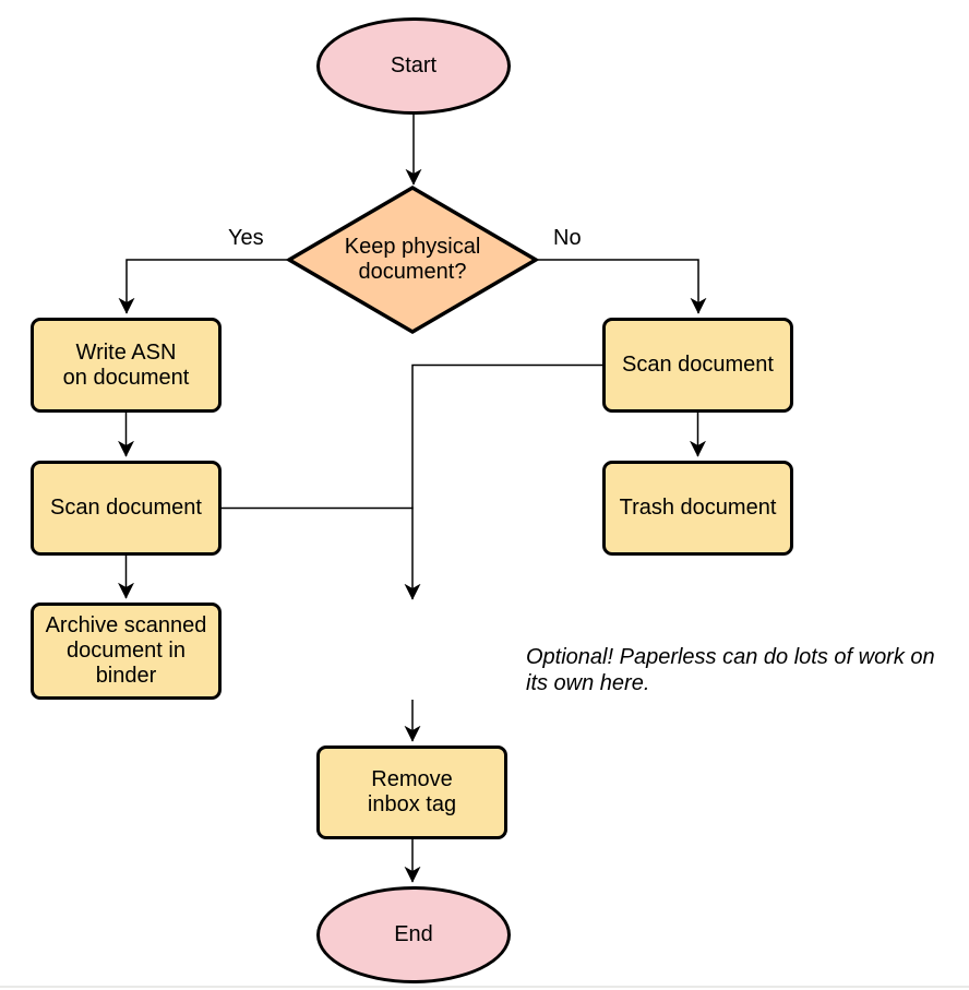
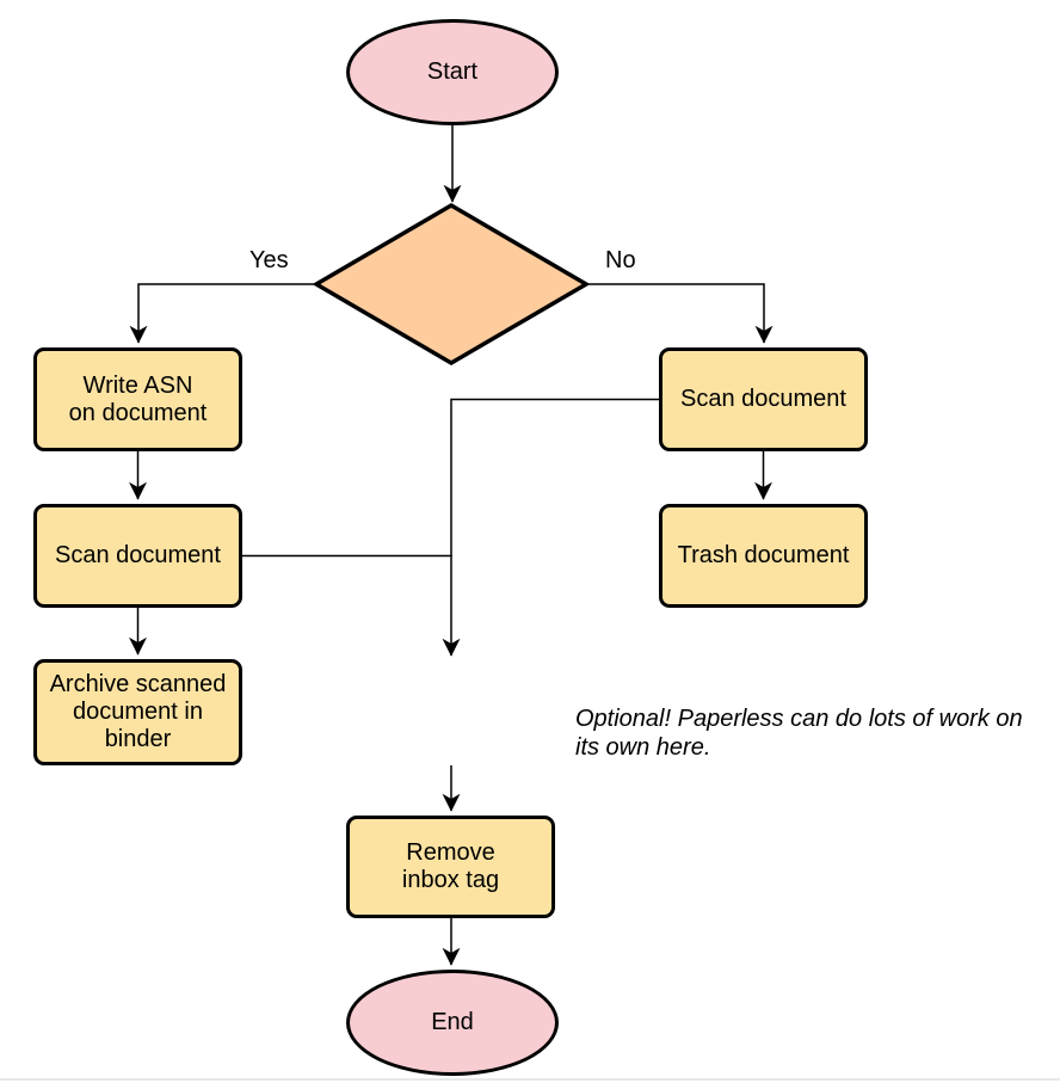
  Start
- Keep physical
- document?
  Yes
  No
  Write ASN
  on document
  Scan document
  Archive scanned
  document in
  binder
  Scan document
  Trash document
  Optional! Paperless can do lots of work on
  its own here.
  Remove
  inbox tag
  End
